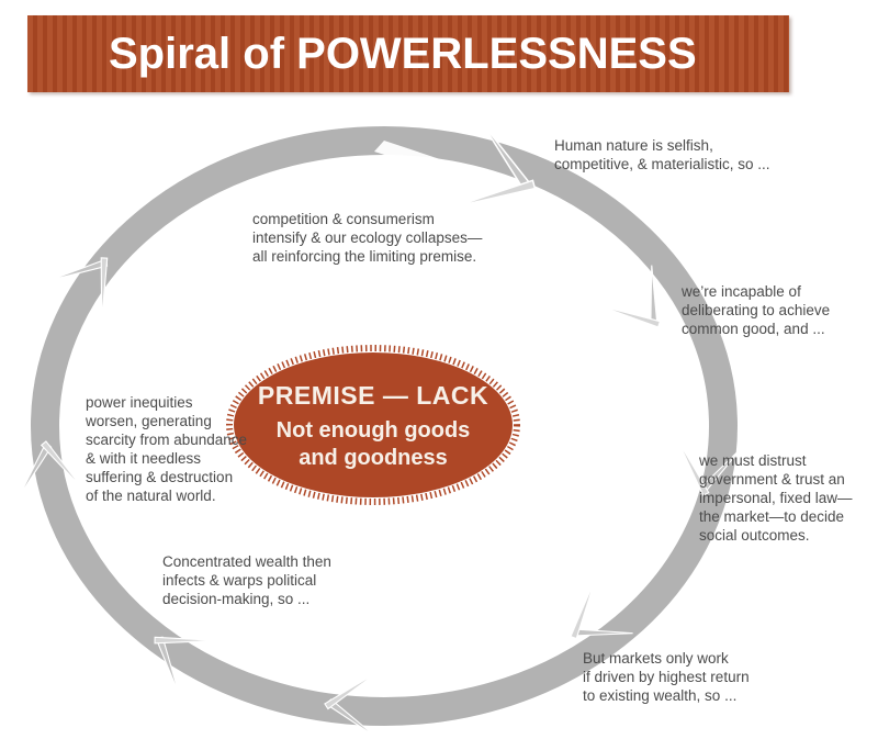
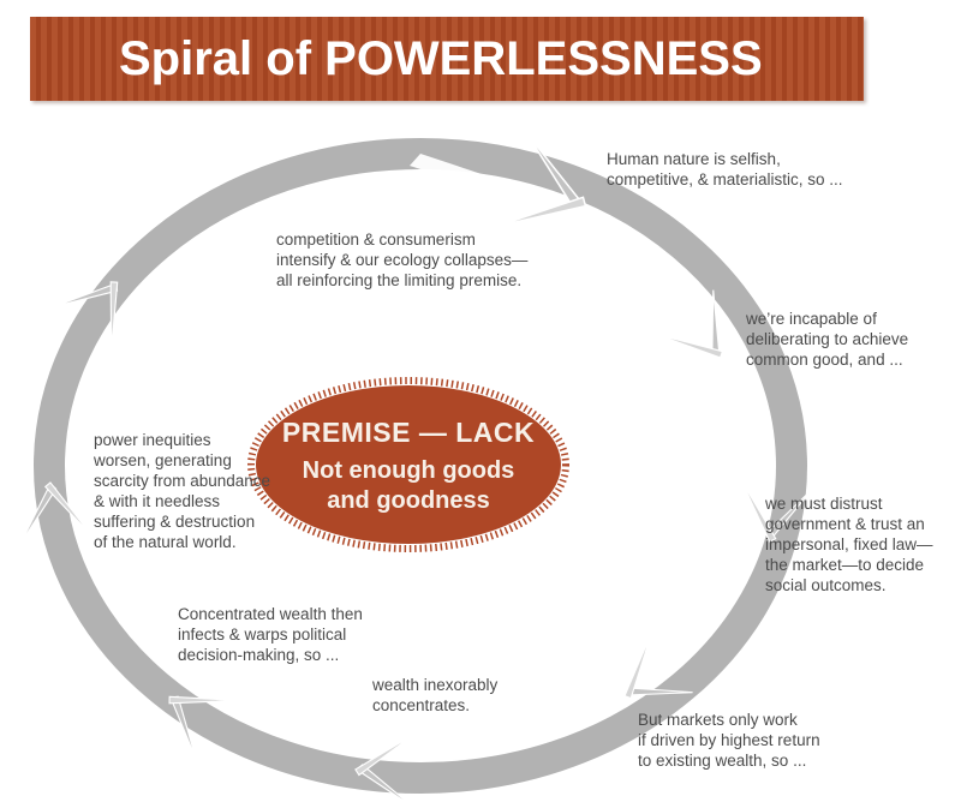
  Spiral of POWERLESSNESS
  PREMISE — LACK
  Not enough goods
  and goodness
  Human nature is selfish,
  competitive, & materialistic, so ...
  we’re incapable of
  deliberating to achieve
  common good, and ...
  we must distrust
  government & trust an
  impersonal, fixed law—
  the market—to decide
  social outcomes.
  But markets only work
  if driven by highest return
  to existing wealth, so ...
+ wealth inexorably
+ concentrates.
  Concentrated wealth then
  infects & warps political
  decision-making, so ...
  power inequities
  worsen, generating
  scarcity from abundance
  & with it needless
  suffering & destruction
  of the natural world.
  competition & consumerism
  intensify & our ecology collapses—
  all reinforcing the limiting premise.
